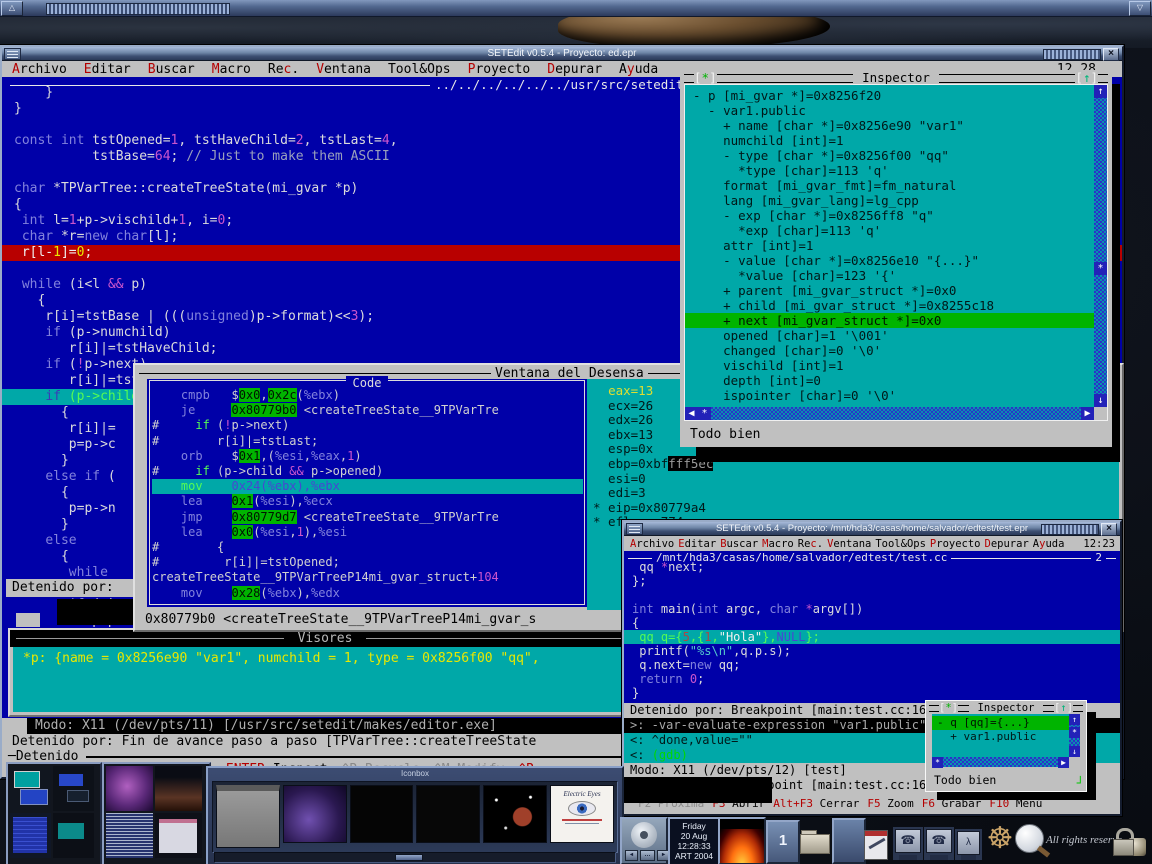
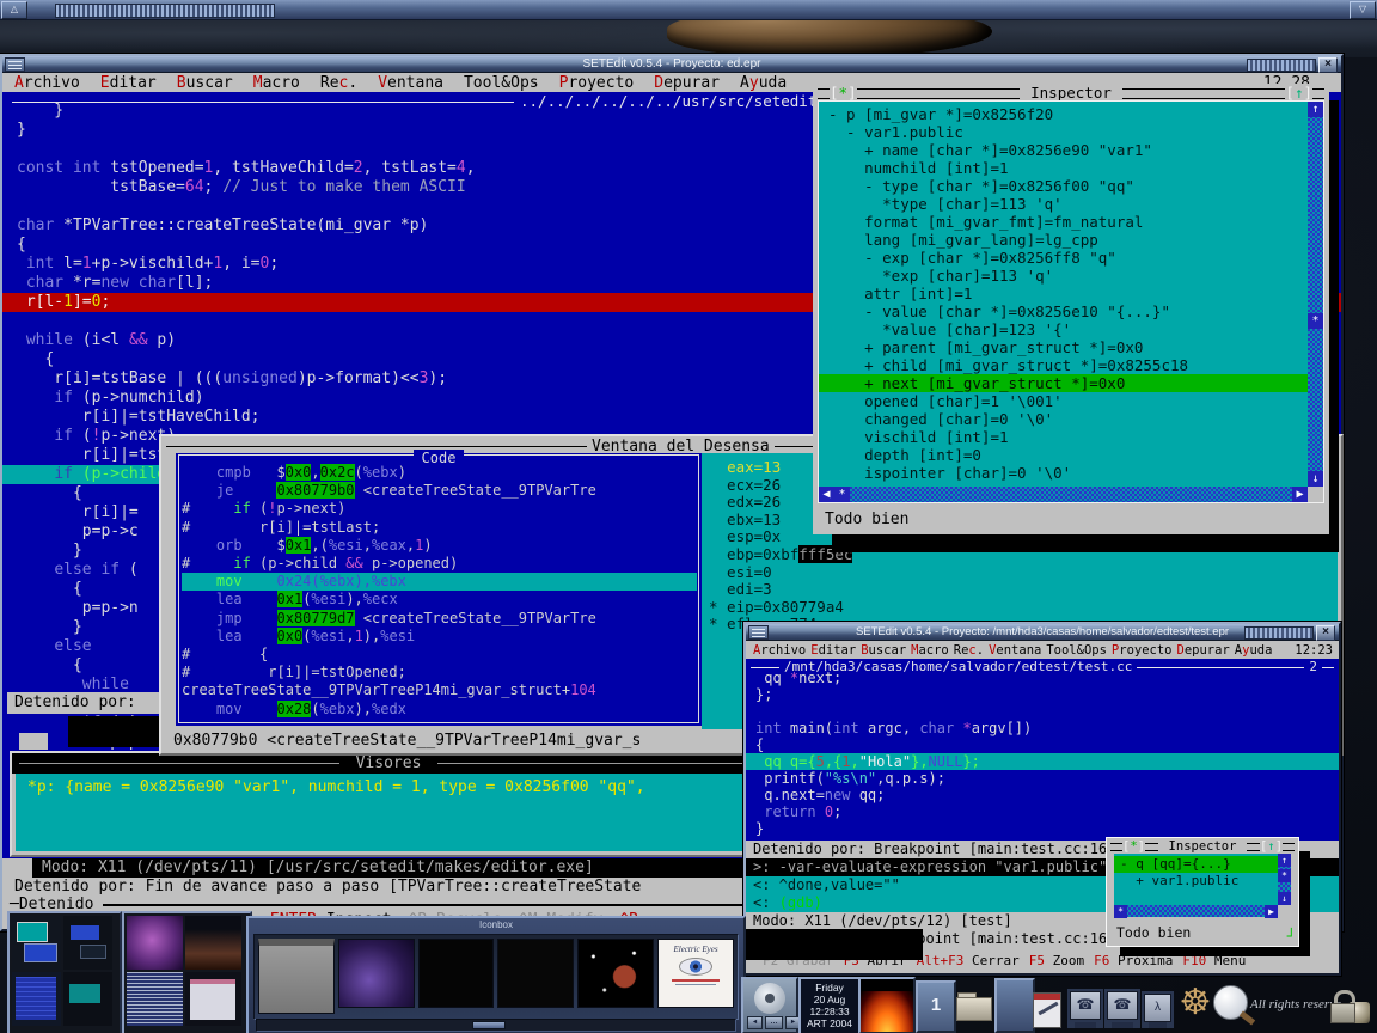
  All rights reser
  △
  ▽
  SETEdit v0.5.4 - Proyecto: ed.epr
  ×
  A
  rchivo
  E
  ditar
  B
  uscar
  M
  acro
  Re
  c
  .
  V
  entana
  Tool&Ops
  P
  royecto
  D
  epurar
  A
  y
  uda
  12 28
  ../../../../../../usr/src/setedi
  }
  }
  const int tstOpened=1, tstHaveChild=2, tstLast=4,
  tstBase=64; // Just to make them ASCII
  char *TPVarTree::createTreeState(mi_gvar *p)
  {
  int l=1+p->vischild+1, i=0;
  char *r=new char[l];
  r[l-1]=0;
  while (i<l && p)
  {
  r[i]=tstBase | (((unsigned)p->format)<<3);
  if (p->numchild)
  r[i]|=tstHaveChild;
  if (!p->nex
  {
  r[i]|=
  p=p->c
  }
  else if (
  {
  p=p->n
  }
  else
  {
  while
  Detenido por:
  Modo: X11 (/dev/pts/11) [/usr/src/setedit/makes/editor.exe]
  Detenido por: Fin de avance paso a paso [TPVarTree::createTreeState
  ─Detenido
  Visores
  *p: {name = 0x8256e90 "var1", numchild = 1, type = 0x8256f00 "qq",
  Ventana del Desensa
  Code
  cmpb $0x0,0x2c(%ebx)
  je 0x80779b0 <createTreeState__9TPVarTre
  # if (!p->next)
  # r[i]|=tstLast;
  orb $0x1,(%esi,%eax,1)
  # if (p->child && p->opened)
  mov 0x24(%ebx),%ebx
  lea 0x1(%esi),%ecx
  jmp 0x80779d7 <createTreeState__9TPVarTre
  lea 0x0(%esi,1),%esi
  # {
  # r[i]|=tstOpened;
  createTreeState__9TPVarTreeP14mi_gvar_struct+104
  mov 0x28(%ebx),%edx
  eax=13
  ecx=26
  edx=26
  ebx=13
  esp=0x
  ebp=0xbffff5ec
  esi=0
  edi=3
  * eip=0x80779a4
  0x80779b0 <createTreeState__9TPVarTreeP14mi_gvar_s
  [
  *
  ]
  Inspector
  [
  ↑
  ]
  - p [mi_gvar *]=0x8256f20
  - var1.public
  + name [char *]=0x8256e90 "var1"
  numchild [int]=1
  - type [char *]=0x8256f00 "qq"
  *type [char]=113 'q'
  format [mi_gvar_fmt]=fm_natural
  lang [mi_gvar_lang]=lg_cpp
  - exp [char *]=0x8256ff8 "q"
  *exp [char]=113 'q'
  attr [int]=1
  - value [char *]=0x8256e10 "{...}"
  *value [char]=123 '{'
  + parent [mi_gvar_struct *]=0x0
  + child [mi_gvar_struct *]=0x8255c18
  + next [mi_gvar_struct *]=0x0
  opened [char]=1 '\001'
  changed [char]=0 '\0'
  vischild [int]=1
  depth [int]=0
  ispointer [char]=0 '\0'
  ↑
  *
  ↓
  ◀
  *
  ▶
  Todo bien
  SETEdit v0.5.4 - Proyecto: /mnt/hda3/casas/home/salvador/edtest/test.epr
  ×
  A
  rchivo
  E
  ditar
  B
  uscar
  M
  acro
  Re
  c
  .
  V
  entana
  Tool&Ops
  P
  royecto
  D
  epurar
  A
  y
  uda
  12:23
  /mnt/hda3/casas/home/salvador/edtest/test.cc
  2
  qq *next;
  };
  int main(int argc, char *argv[])
  {
  qq q={5,{1,"Hola"},NULL};
  printf("%s\n",q.p.s);
  q.next=new qq;
  return 0;
  }
  Detenido por: Breakpoint [main:test.cc:16
  >: -var-evaluate-expression "var1.public"
  <: ^done,value=""
  <: (gdb)
  Modo: X11 (/dev/pts/12) [test]
  F2
- Próxima
+ Grabar
  F3
  Abrir
  Alt+F3
  Cerrar
  F5
  Zoom
  F6
- Grabar
+ Próxima
  F10
  Menú
  [
  *
  ]
  Inspector
  [
  ↑
  ]
  - q [qq]={...}
  + var1.public
  ↑
  *
  ↓
  *
  ▶
  Todo bien
  ┘
  Iconbox
  Electric Eyes
  Friday
  20 Aug
  12:28:33
  ART 2004
  1
  ☎
  ☎
  λ
  ☸
